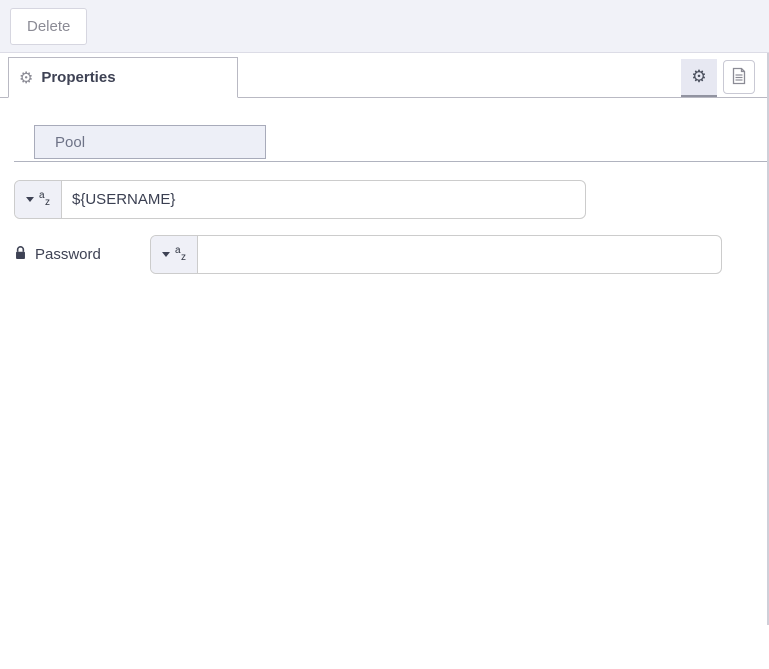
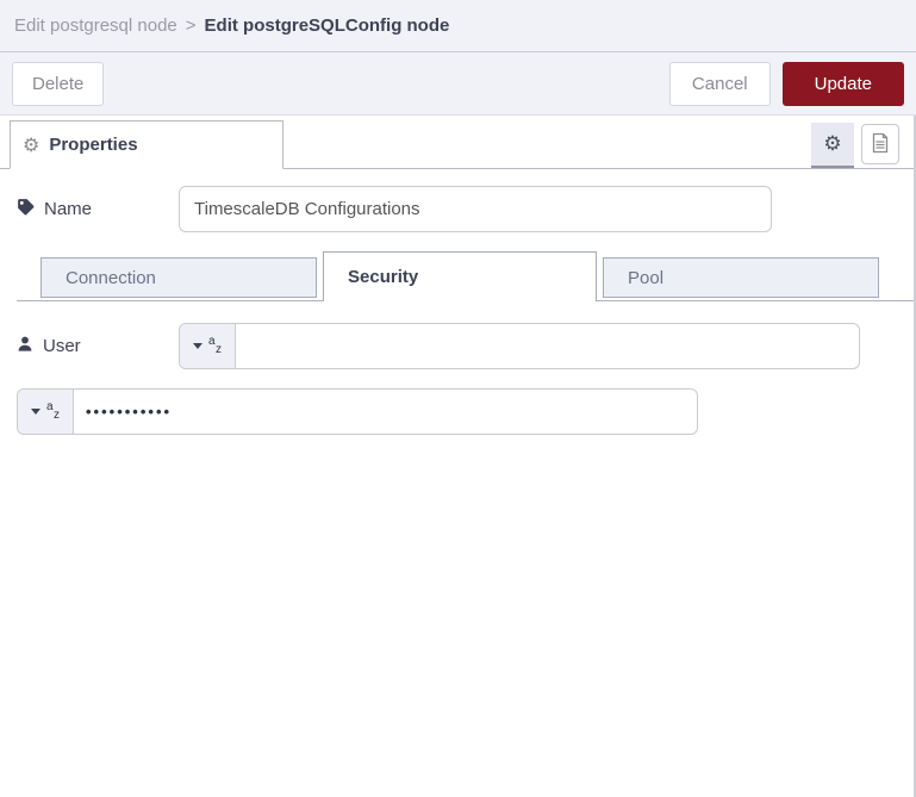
+ Edit postgresql node
+ >
+ Edit postgreSQLConfig node
  Delete
+ Cancel
+ Update
  ⚙
  Properties
  ⚙
+ Name
+ TimescaleDB Configurations
+ Connection
+ Security
  Pool
+ User
  a
  z
- ${USERNAME}
- Password
  a
  z
+ •••••••••••
